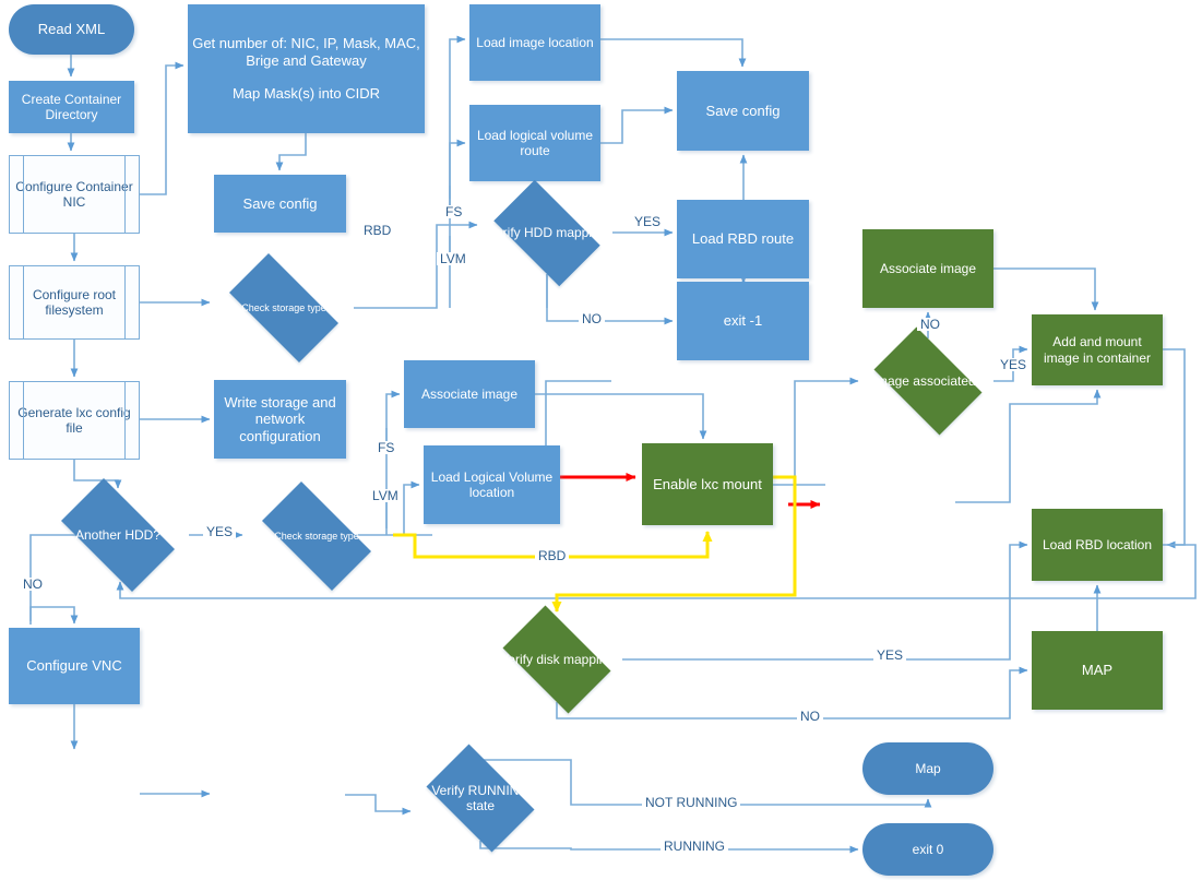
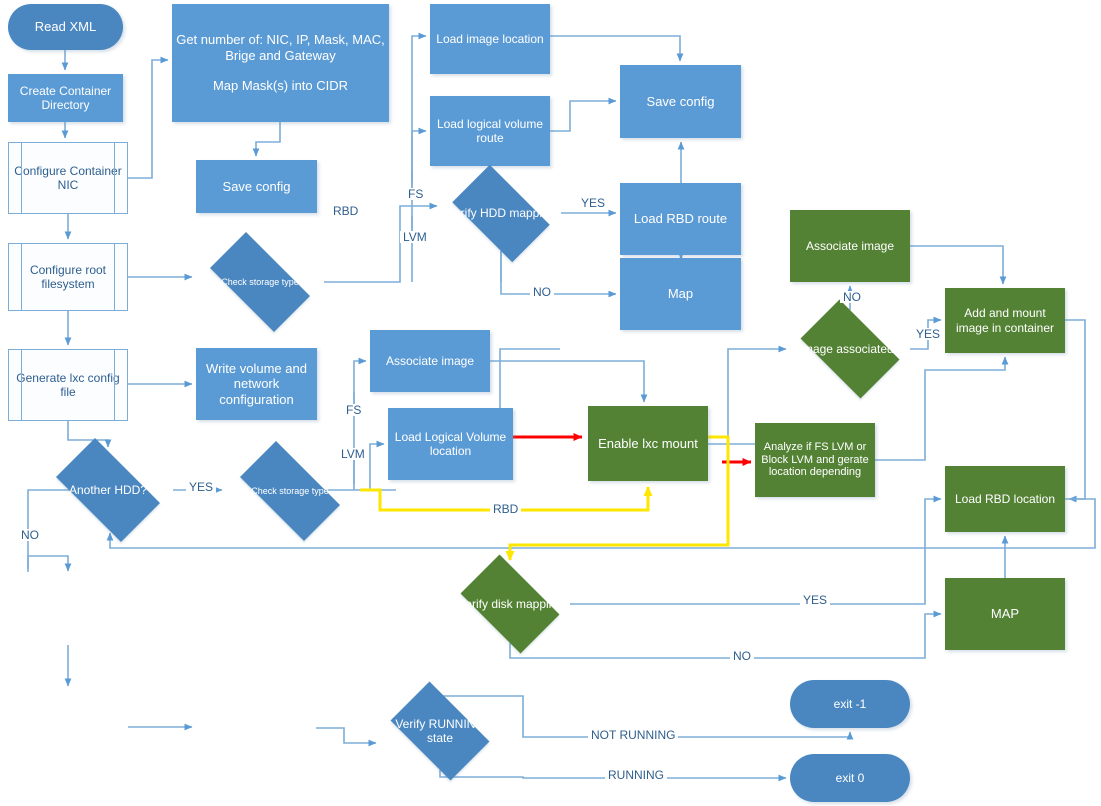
  Read XML
  Create Container Directory
  Configure Containr NIC
  Configure root filesystem
  enerate lxc config file
  Another HDD?
- Configure VNC
  Get number of: NIC, IP, Mask, MAC, Brige and Gateway
  Map Mask(s) into CIDR
  Save config
  Check storage type
- Write storage and network configuration
+ Write volume and network configuration
  Check storage type
  Load image location
  Load logical volume route
  Verify HDD mapping
  Associate image
  Load Logical Volume location
  Verify disk mapping
  Verify RUNNING state
  Save config
  Load RBD route
- exit -1
+ Map
  Enable lxc mount
+ Analyze if FS LVM or Block LVM and gerate location depending
  Associate image
  Image associated?
  Add and mount image in container
  Load RBD location
  MAP
- Map
+ exit -1
  exit 0
  RBD
  FS
  LVM
  YES
  NO
  FS
  LVM
  YES
  NO
  RBD
  NO
  YES
  YES
  NO
  NOT RUNNING
  RUNNING
